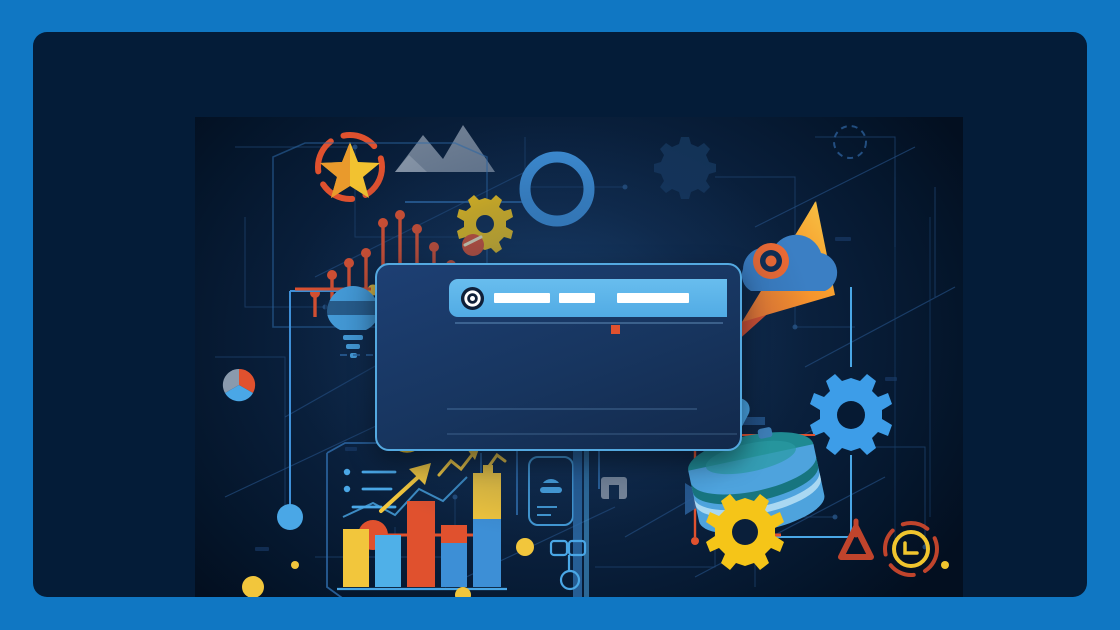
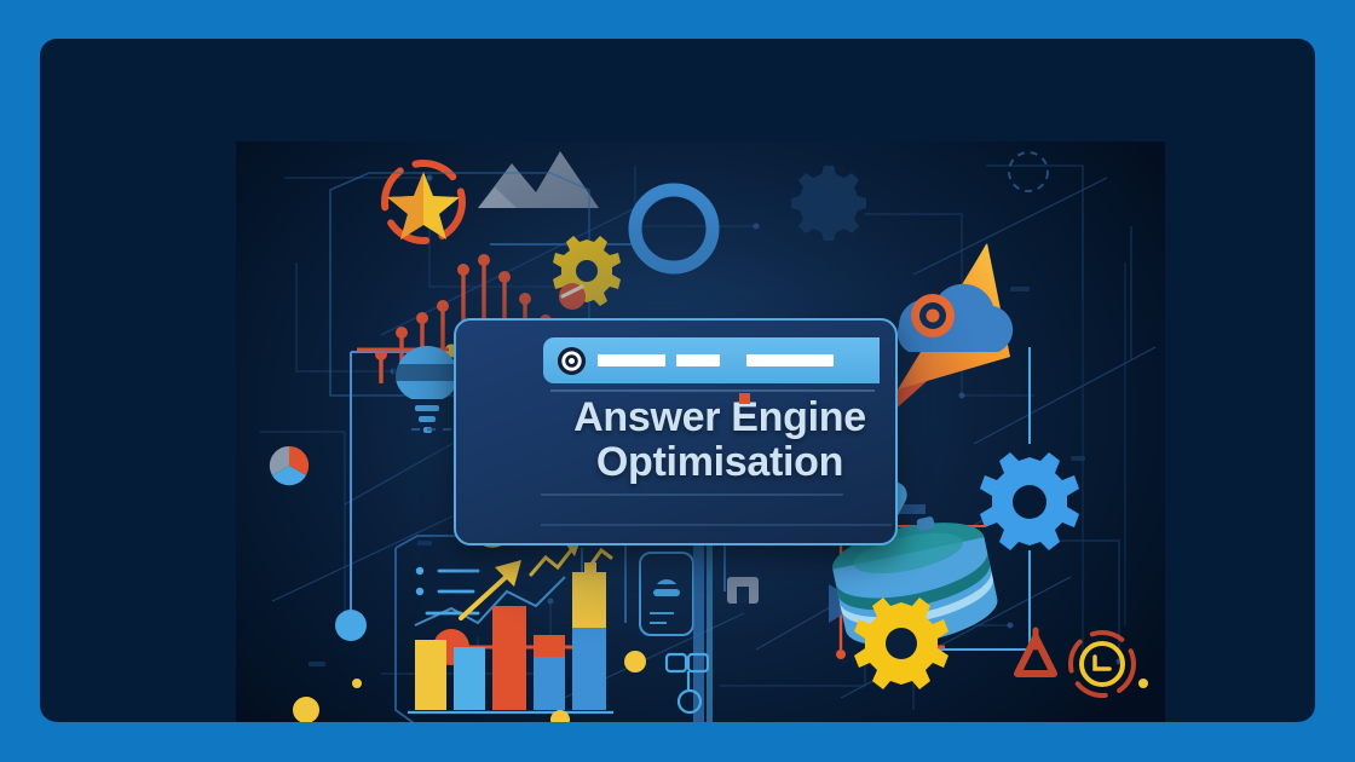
+ Answer Engine
+ Optimisation
